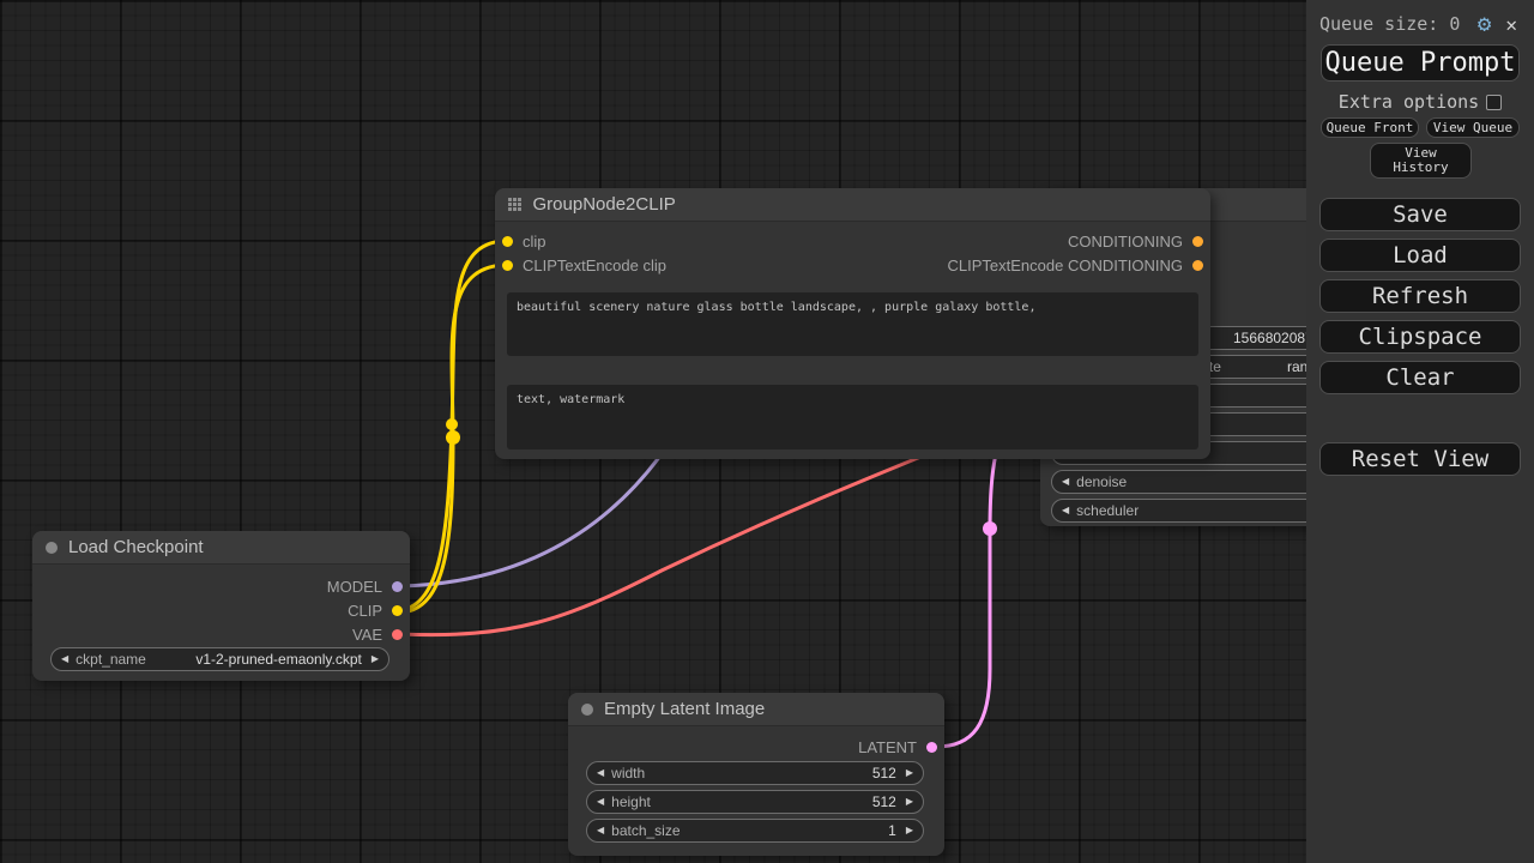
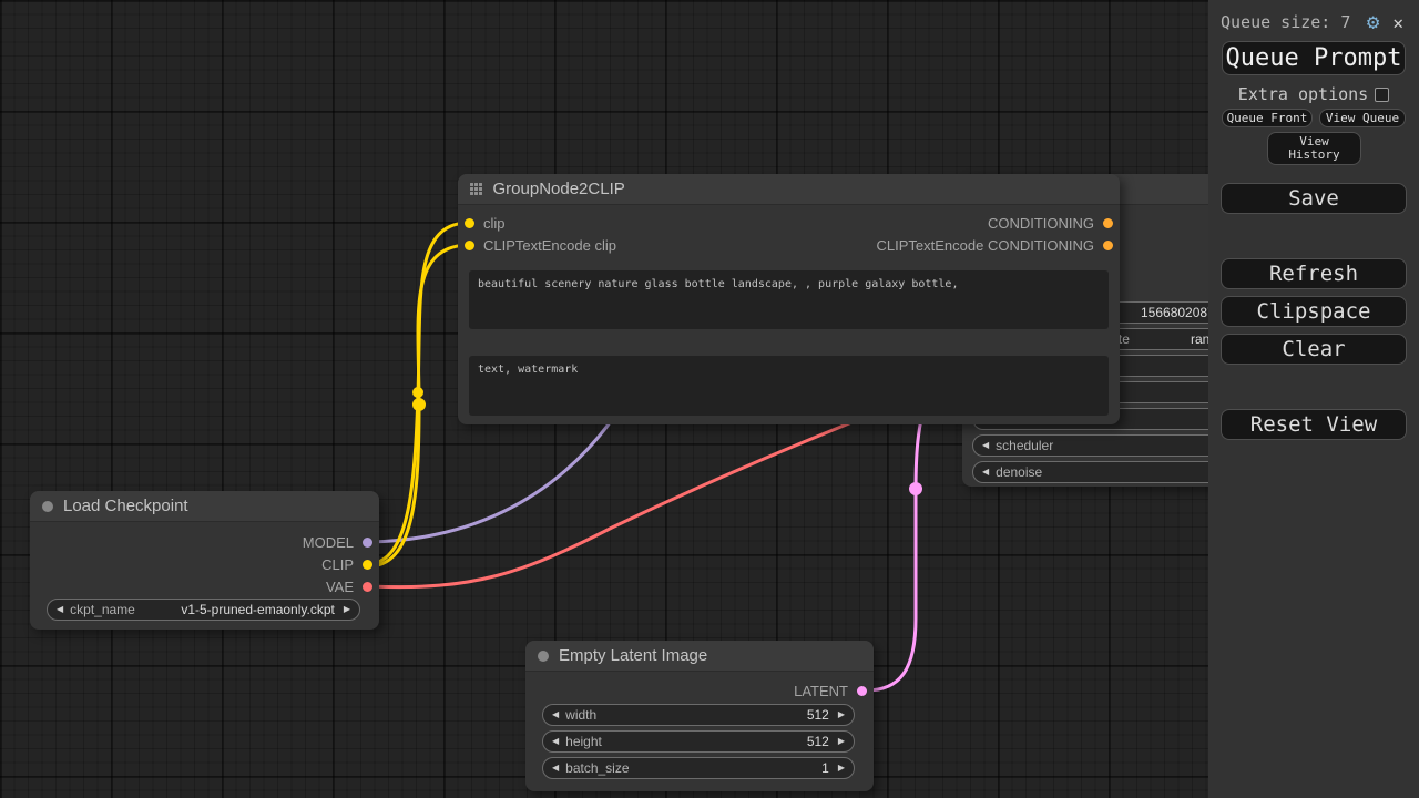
  156680208
  ◀
- denoise
+ scheduler
  ◀
- scheduler
+ denoise
  GroupNode2CLIP
  clip
  CLIPTextEncode clip
  CONDITIONING
  CLIPTextEncode CONDITIONING
  beautiful scenery nature glass bottle landscape, , purple galaxy bottle,
  text, watermark
  Load Checkpoint
  MODEL
  CLIP
  VAE
  ◀
  ckpt_name
- v1-2-pruned-emaonly.ckpt
+ v1-5-pruned-emaonly.ckpt
  ▶
  Empty Latent Image
  LATENT
  ◀
  width
  512
  ▶
  ◀
  height
  512
  ▶
  ◀
  batch_size
  1
  ▶
- Queue size: 0
+ Queue size: 7
  ⚙
  ✕
  Queue Prompt
  Extra options
  Queue Front
  View Queue
  View
  History
  Save
- Load
  Refresh
  Clipspace
  Clear
  Reset View
